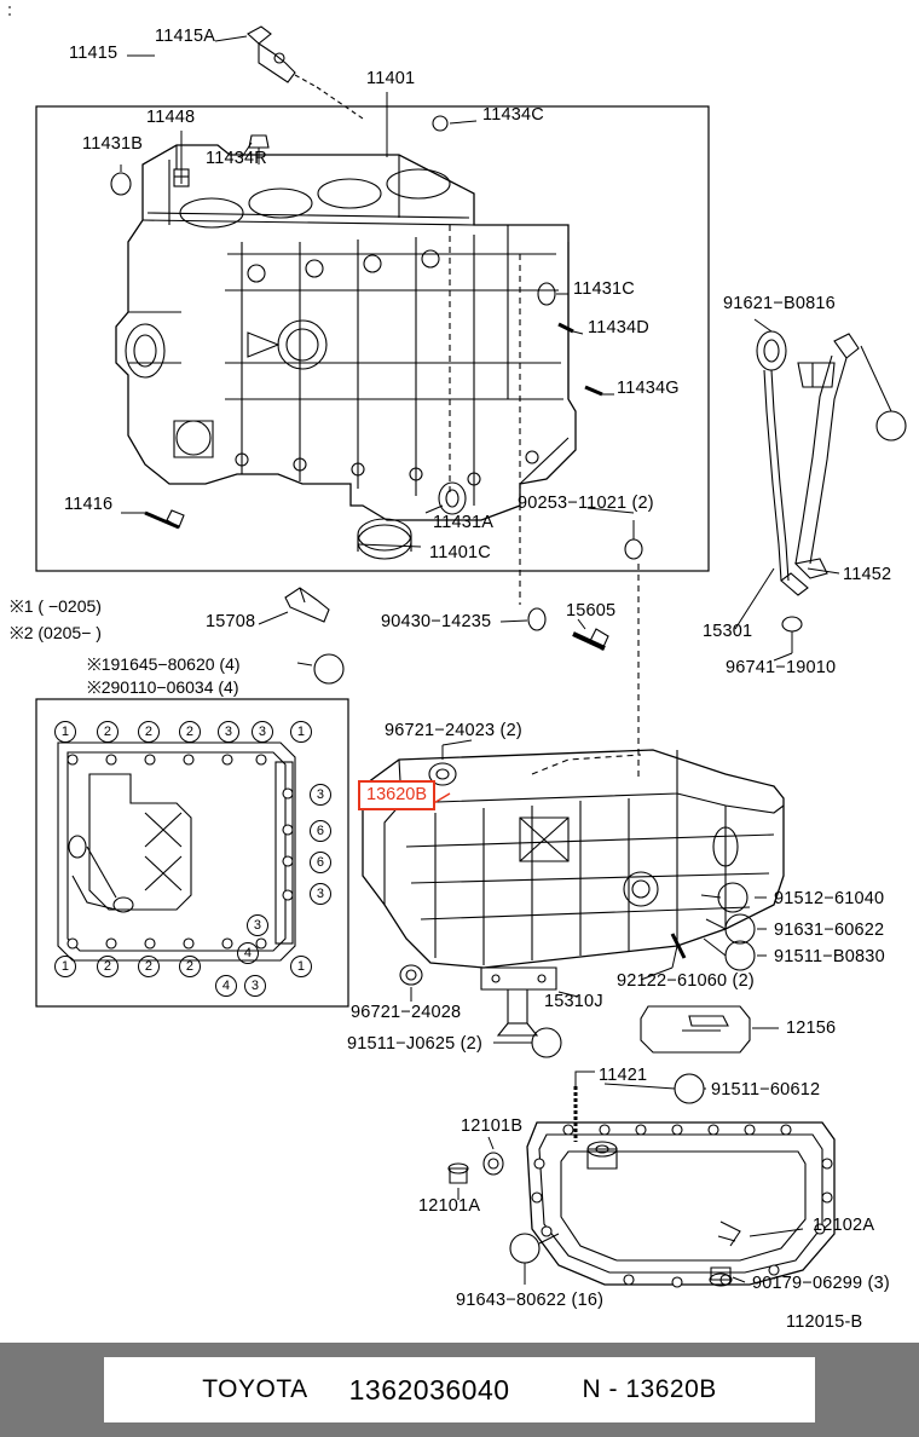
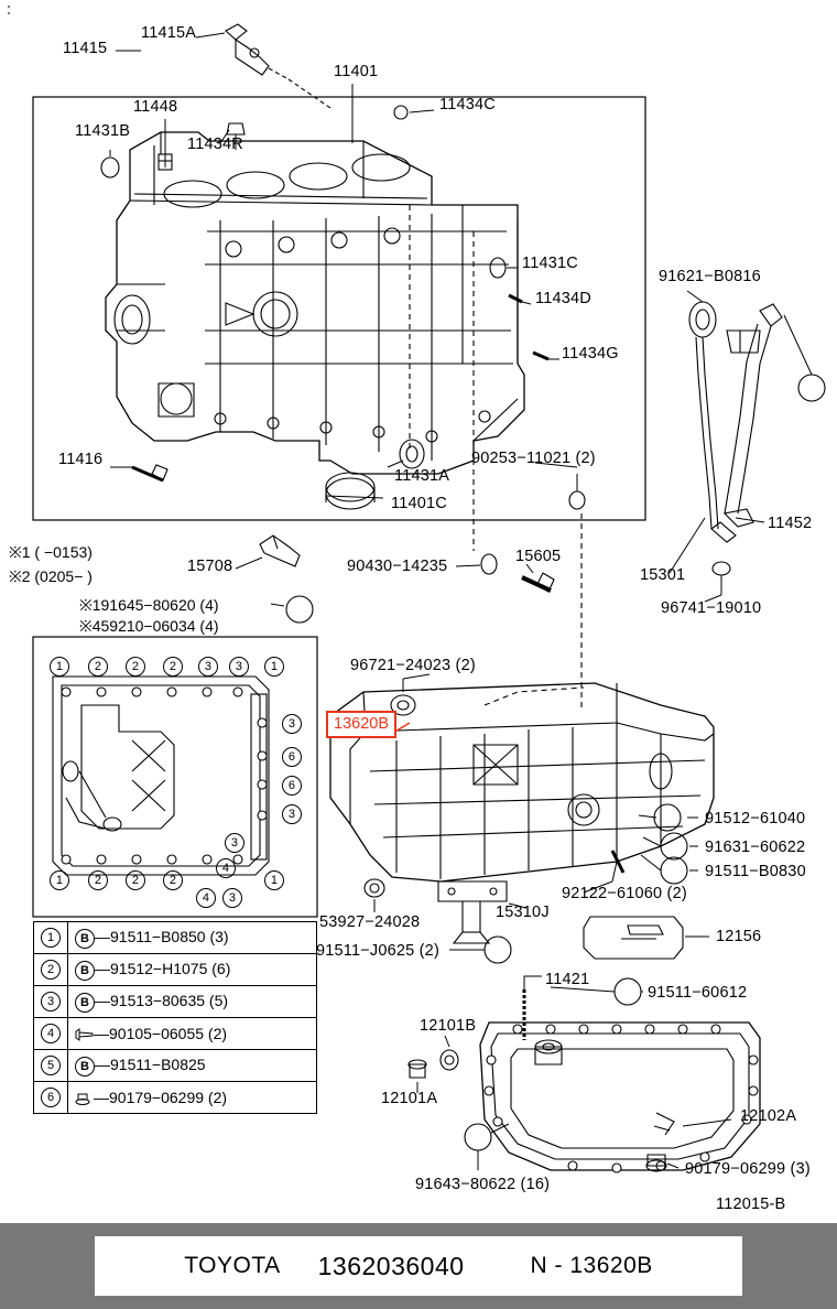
  11415
  11415A
  11401
  11434C
  11448
  11431B
  11434R
  11431C
  11434D
  11434G
  91621−B0816
  11416
  11431A
  11401C
  90253−11021 (2)
  11452
  15301
  96741−19010
  15708
  90430−14235
  15605
  96721−24023 (2)
  91512−61040
  91631−60622
  91511−B0830
- 96721−24028
+ 53927−24028
  91511−J0625 (2)
  15310J
  92122−61060 (2)
  12156
  11421
  91511−60612
  12101B
  12101A
  12102A
  90179−06299 (3)
  91643−80622 (16)
- ※1 ( −0205)
+ ※1 ( −0153)
  ※2 (0205− )
  ※191645−80620 (4)
- ※290110−06034 (4)
+ ※459210−06034 (4)
  1
  2
  2
  2
  3
  3
  1
  3
  6
  6
  3
  1
  2
  2
  2
  4
  3
  1
  4
  3
+ 1	B —91511−B0850 (3)
+ 2	B —91512−H1075 (6)
+ 3	B —91513−80635 (5)
+ 4	—90105−06055 (2)
+ 5	B —91511−B0825
+ 6	—90179−06299 (2)
  13620B
  112015-B
  TOYOTA
  1362036040
  N - 13620B
